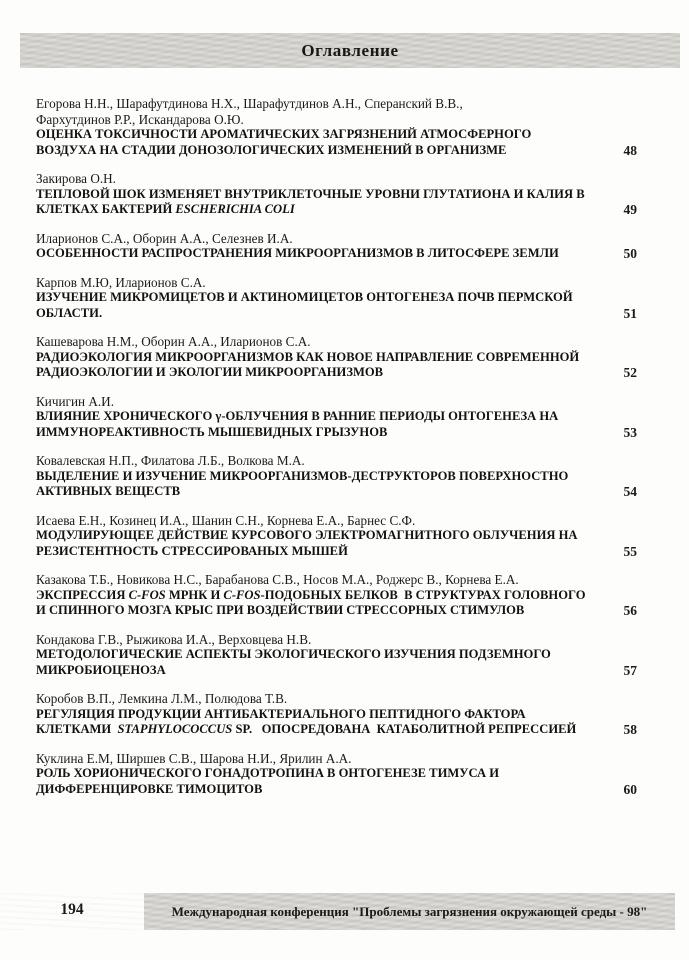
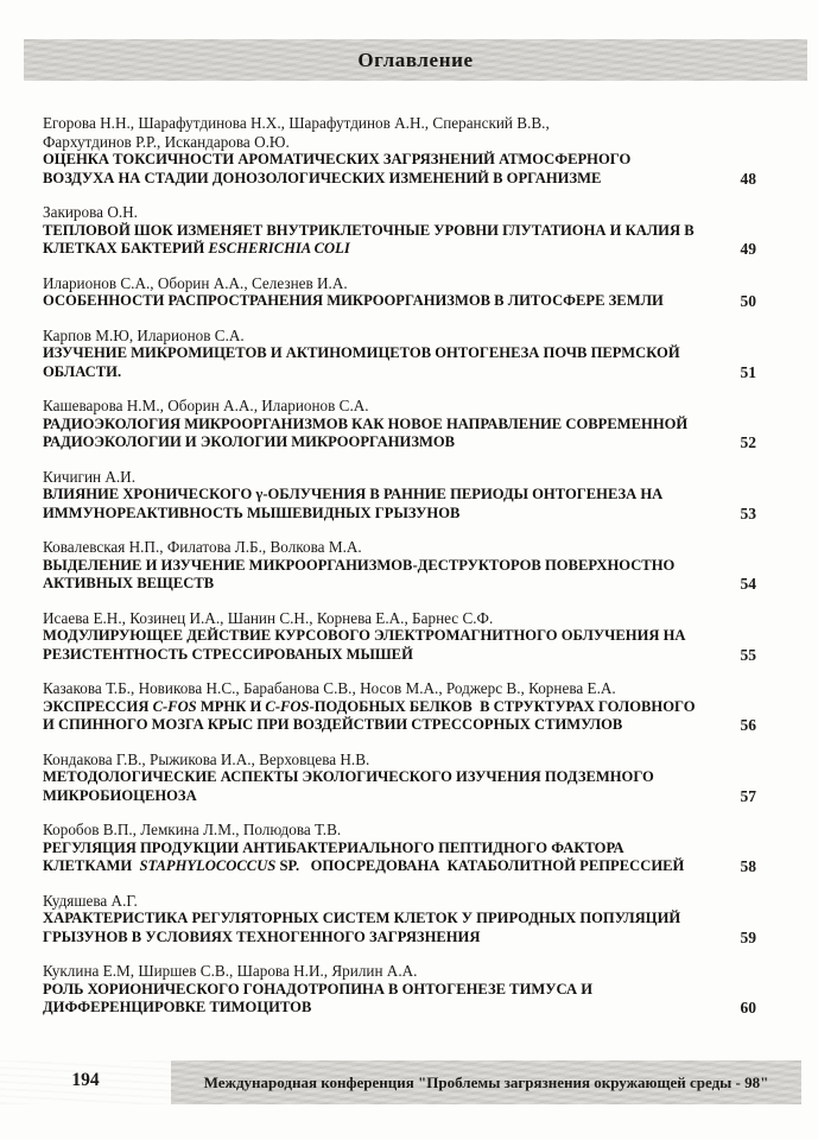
  Оглавление
  Егорова Н.Н., Шарафутдинова Н.Х., Шарафутдинов А.Н., Сперанский В.В.,
  Фархутдинов Р.Р., Искандарова О.Ю.
  ОЦЕНКА ТОКСИЧНОСТИ АРОМАТИЧЕСКИХ ЗАГРЯЗНЕНИЙ АТМОСФЕРНОГО
  ВОЗДУХА НА СТАДИИ ДОНОЗОЛОГИЧЕСКИХ ИЗМЕНЕНИЙ В ОРГАНИЗМЕ
  48
  Закирова О.Н.
  ТЕПЛОВОЙ ШОК ИЗМЕНЯЕТ ВНУТРИКЛЕТОЧНЫЕ УРОВНИ ГЛУТАТИОНА И КАЛИЯ В
  КЛЕТКАХ БАКТЕРИЙ ESCHERICHIA COLI
  49
  Иларионов С.А., Оборин А.А., Селезнев И.А.
  ОСОБЕННОСТИ РАСПРОСТРАНЕНИЯ МИКРООРГАНИЗМОВ В ЛИТОСФЕРЕ ЗЕМЛИ
  50
  Карпов М.Ю, Иларионов С.А.
  ИЗУЧЕНИЕ МИКРОМИЦЕТОВ И АКТИНОМИЦЕТОВ ОНТОГЕНЕЗА ПОЧВ ПЕРМСКОЙ
  ОБЛАСТИ.
  51
  Кашеварова Н.М., Оборин А.А., Иларионов С.А.
  РАДИОЭКОЛОГИЯ МИКРООРГАНИЗМОВ КАК НОВОЕ НАПРАВЛЕНИЕ СОВРЕМЕННОЙ
  РАДИОЭКОЛОГИИ И ЭКОЛОГИИ МИКРООРГАНИЗМОВ
  52
  Кичигин А.И.
  ВЛИЯНИЕ ХРОНИЧЕСКОГО γ-ОБЛУЧЕНИЯ В РАННИЕ ПЕРИОДЫ ОНТОГЕНЕЗА НА
  ИММУНОРЕАКТИВНОСТЬ МЫШЕВИДНЫХ ГРЫЗУНОВ
  53
  Ковалевская Н.П., Филатова Л.Б., Волкова М.А.
  ВЫДЕЛЕНИЕ И ИЗУЧЕНИЕ МИКРООРГАНИЗМОВ-ДЕСТРУКТОРОВ ПОВЕРХНОСТНО
  АКТИВНЫХ ВЕЩЕСТВ
  54
  Исаева Е.Н., Козинец И.А., Шанин С.Н., Корнева Е.А., Барнес С.Ф.
  МОДУЛИРУЮЩЕЕ ДЕЙСТВИЕ КУРСОВОГО ЭЛЕКТРОМАГНИТНОГО ОБЛУЧЕНИЯ НА
  РЕЗИСТЕНТНОСТЬ СТРЕССИРОВАНЫХ МЫШЕЙ
  55
  Казакова Т.Б., Новикова Н.С., Барабанова С.В., Носов М.А., Роджерс В., Корнева Е.А.
  ЭКСПРЕССИЯ C-FOS МРНК И C-FOS-ПОДОБНЫХ БЕЛКОВ В СТРУКТУРАХ ГОЛОВНОГО
  И СПИННОГО МОЗГА КРЫС ПРИ ВОЗДЕЙСТВИИ СТРЕССОРНЫХ СТИМУЛОВ
  56
  Кондакова Г.В., Рыжикова И.А., Верховцева Н.В.
  МЕТОДОЛОГИЧЕСКИЕ АСПЕКТЫ ЭКОЛОГИЧЕСКОГО ИЗУЧЕНИЯ ПОДЗЕМНОГО
  МИКРОБИОЦЕНОЗА
  57
  Коробов В.П., Лемкина Л.М., Полюдова Т.В.
  РЕГУЛЯЦИЯ ПРОДУКЦИИ АНТИБАКТЕРИАЛЬНОГО ПЕПТИДНОГО ФАКТОРА
  КЛЕТКАМИ STAPHYLOCOCCUS SP. ОПОСРЕДОВАНА КАТАБОЛИТНОЙ РЕПРЕССИЕЙ
  58
+ Кудяшева А.Г.
+ ХАРАКТЕРИСТИКА РЕГУЛЯТОРНЫХ СИСТЕМ КЛЕТОК У ПРИРОДНЫХ ПОПУЛЯЦИЙ
+ ГРЫЗУНОВ В УСЛОВИЯХ ТЕХНОГЕННОГО ЗАГРЯЗНЕНИЯ
+ 59
  Куклина Е.М, Ширшев С.В., Шарова Н.И., Ярилин А.А.
  РОЛЬ ХОРИОНИЧЕСКОГО ГОНАДОТРОПИНА В ОНТОГЕНЕЗЕ ТИМУСА И
  ДИФФЕРЕНЦИРОВКЕ ТИМОЦИТОВ
  60
  194
  Международная конференция "Проблемы загрязнения окружающей среды - 98"
